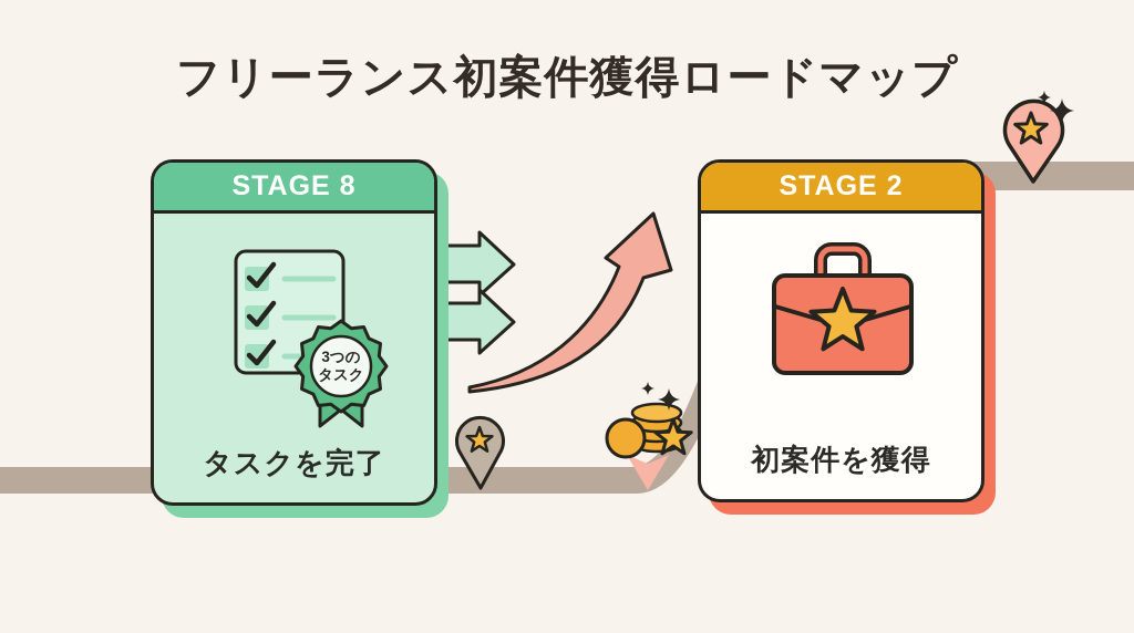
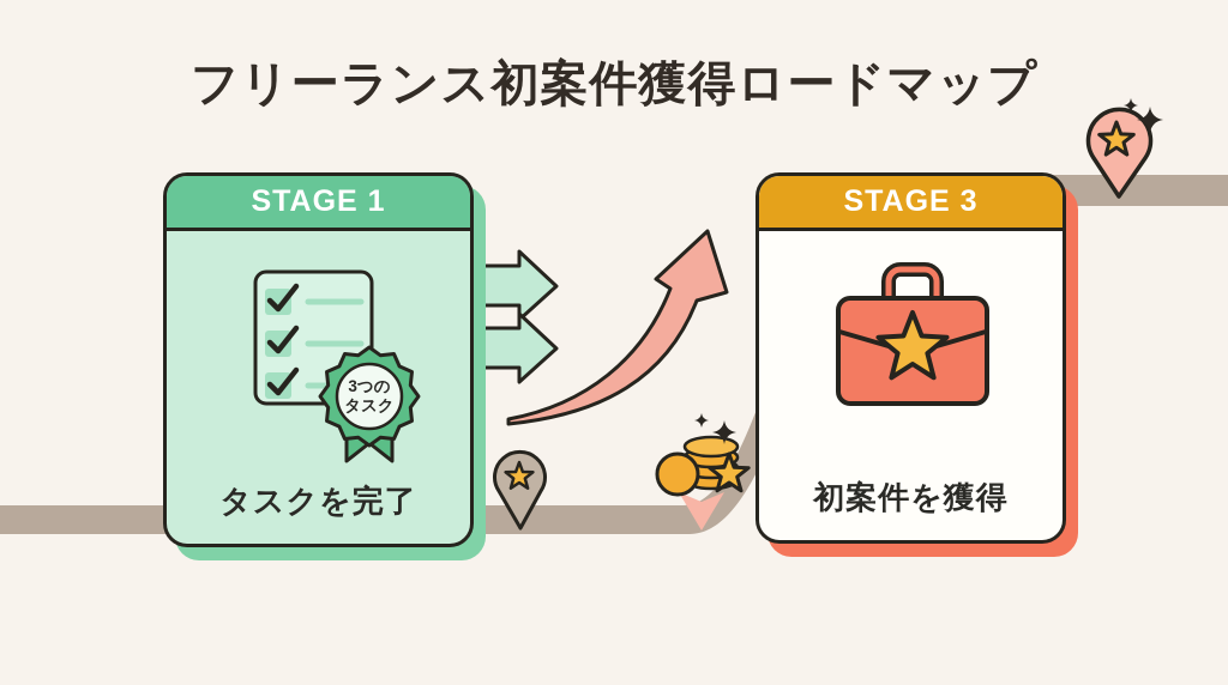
  フリーランス初案件獲得ロードマップ
- STAGE 8
+ STAGE 1
  3つの
  タスク
  タスクを完了
- STAGE 2
+ STAGE 3
  初案件を獲得
